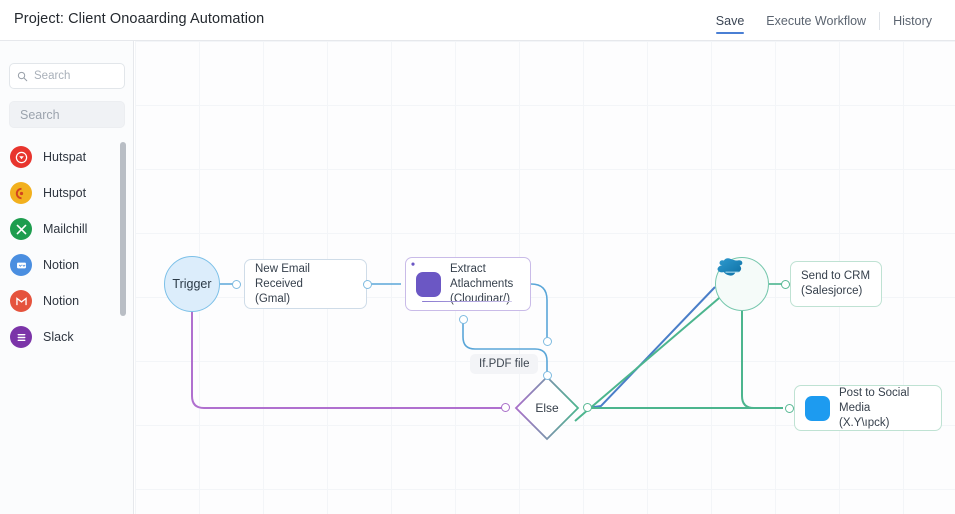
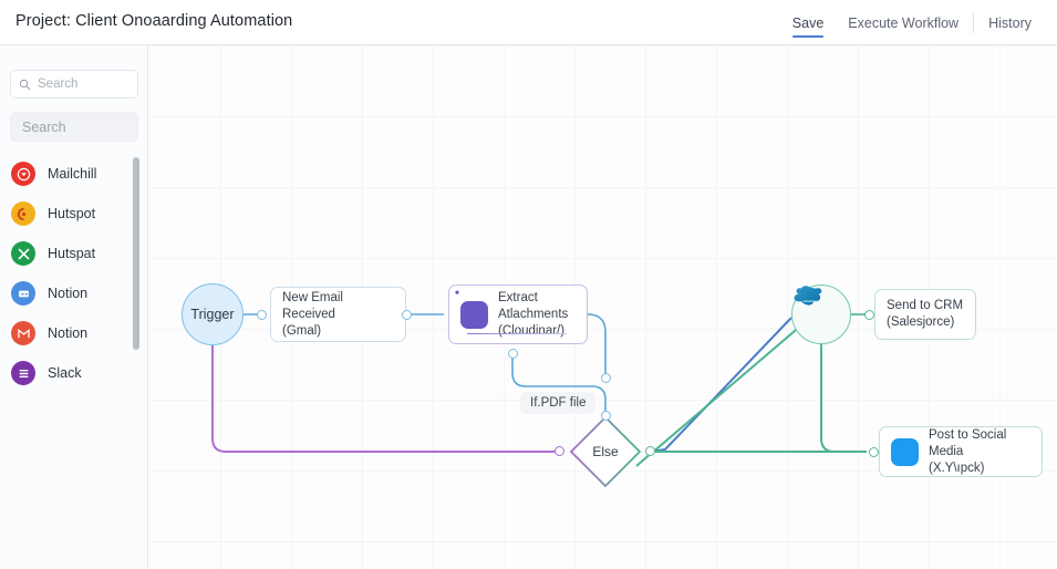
  Project: Client Onoaarding Automation
  Save
  Execute Workflow
  History
  Search
  Search
- Hutspat
+ Mailchill
  Hutspot
- Mailchill
+ Hutspat
  Notion
  Notion
  Slack
  Trigger
  New Email Received
  (Gmal)
  Extract Atlachments
  (Cloudinar/)
  If.PDF file
  Else
  Send to CRM
  (Salesjorce)
  Post to Social Media
  (X.Y\ıpck)
